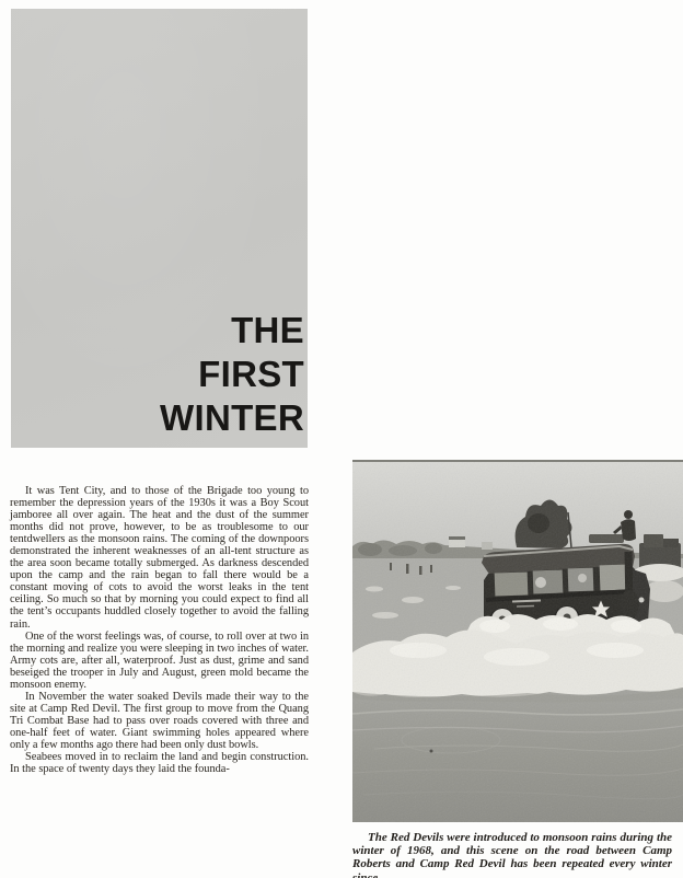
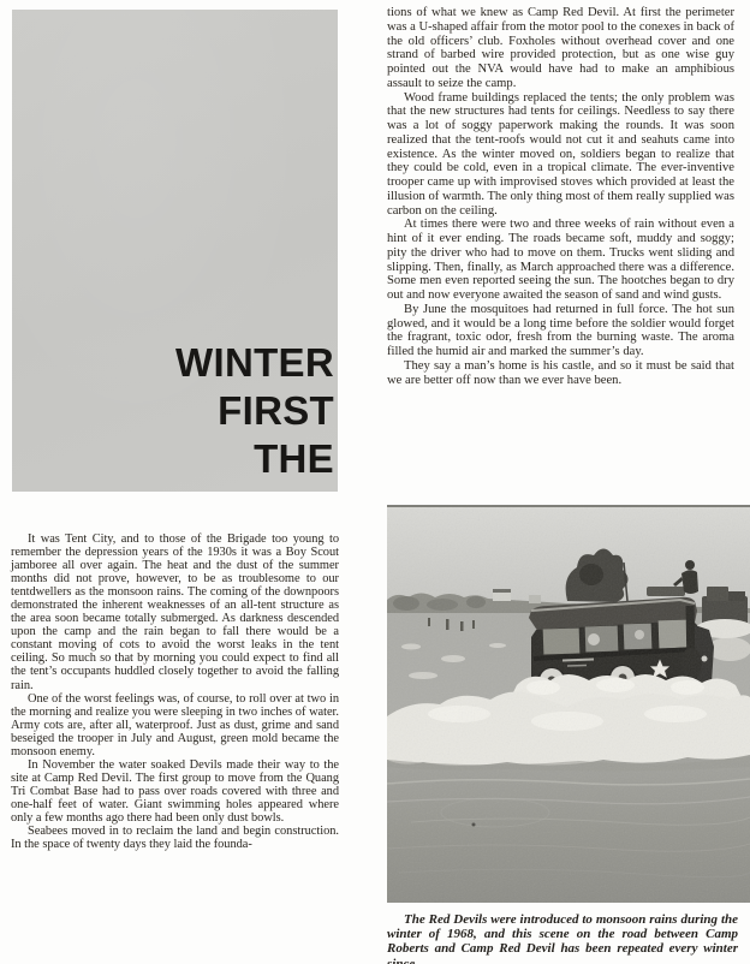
- THE
+ WINTER
  FIRST
- WINTER
+ THE
+ tions of what we knew as Camp Red Devil. At first the perimeter was a U-shaped affair from the motor pool to the conexes in back of the old officers’ club. Foxholes without overhead cover and one strand of barbed wire provided protection, but as one wise guy pointed out the NVA would have had to make an amphibious assault to seize the camp.
+ Wood frame buildings replaced the tents; the only problem was that the new structures had tents for ceilings. Needless to say there was a lot of soggy paperwork making the rounds. It was soon realized that the tent-roofs would not cut it and seahuts came into existence. As the winter moved on, soldiers began to realize that they could be cold, even in a tropical climate. The ever-inventive trooper came up with improvised stoves which provided at least the illusion of warmth. The only thing most of them really supplied was carbon on the ceiling.
+ At times there were two and three weeks of rain without even a hint of it ever ending. The roads became soft, muddy and soggy; pity the driver who had to move on them. Trucks went sliding and slipping. Then, finally, as March approached there was a difference. Some men even reported seeing the sun. The hootches began to dry out and now everyone awaited the season of sand and wind gusts.
+ By June the mosquitoes had returned in full force. The hot sun glowed, and it would be a long time before the soldier would forget the fragrant, toxic odor, fresh from the burning waste. The aroma filled the humid air and marked the summer’s day.
+ They say a man’s home is his castle, and so it must be said that we are better off now than we ever have been.
  It was Tent City, and to those of the Brigade too young to remember the depression years of the 1930s it was a Boy Scout jamboree all over again. The heat and the dust of the summer months did not prove, however, to be as troublesome to our tentdwellers as the monsoon rains. The coming of the downpoors demonstrated the inherent weaknesses of an all-tent structure as the area soon became totally submerged. As darkness descended upon the camp and the rain began to fall there would be a constant moving of cots to avoid the worst leaks in the tent ceiling. So much so that by morning you could expect to find all the tent’s occupants huddled closely together to avoid the falling rain.
  One of the worst feelings was, of course, to roll over at two in the morning and realize you were sleeping in two inches of water. Army cots are, after all, waterproof. Just as dust, grime and sand beseiged the trooper in July and August, green mold became the monsoon enemy.
  In November the water soaked Devils made their way to the site at Camp Red Devil. The first group to move from the Quang Tri Combat Base had to pass over roads covered with three and one-half feet of water. Giant swimming holes appeared where only a few months ago there had been only dust bowls.
  Seabees moved in to reclaim the land and begin construction. In the space of twenty days they laid the founda-
  The Red Devils were introduced to monsoon rains during the winter of 1968, and this scene on the road between Camp Roberts and Camp Red Devil has been repeated every winter
